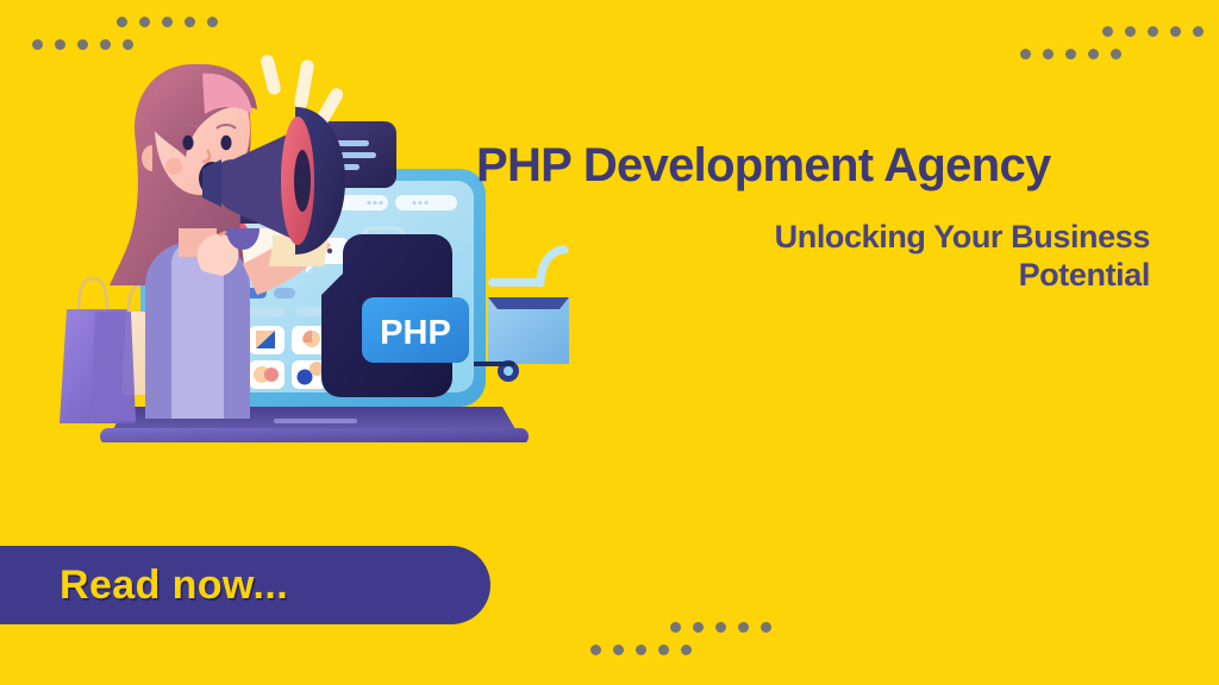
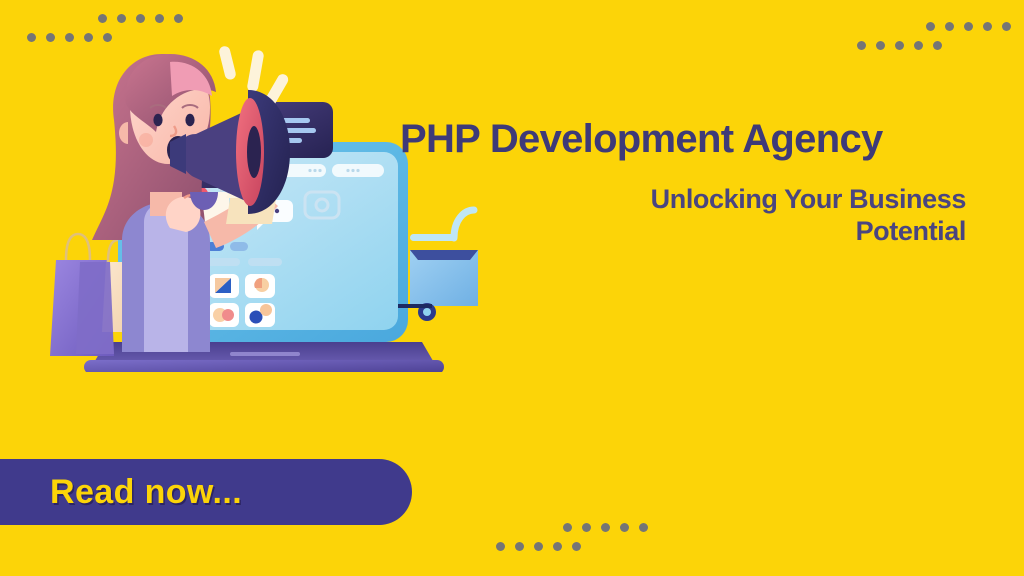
- PHP
  PHP Development Agency
  Unlocking Your Business
  Potential
  Read now...
